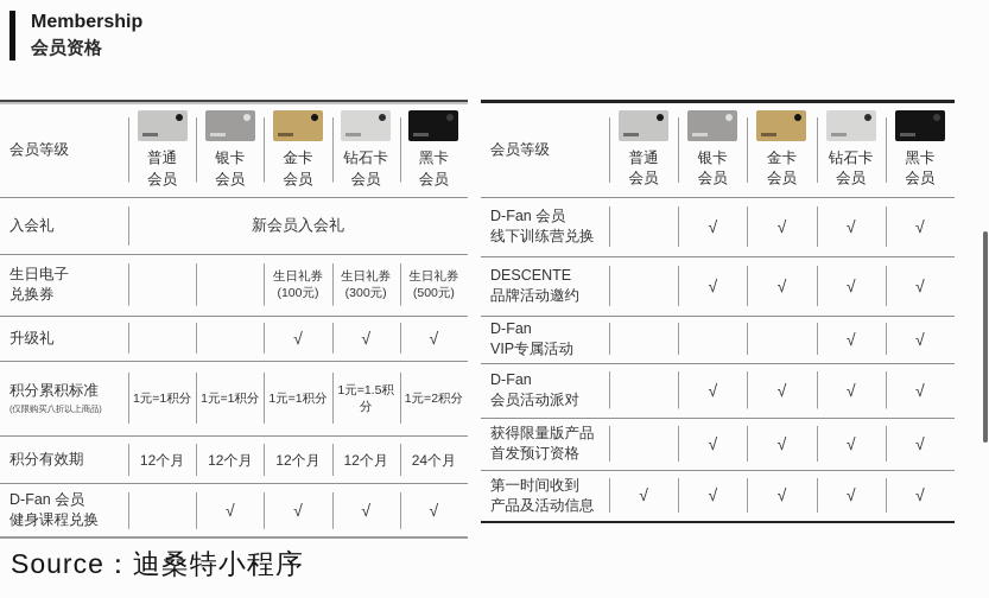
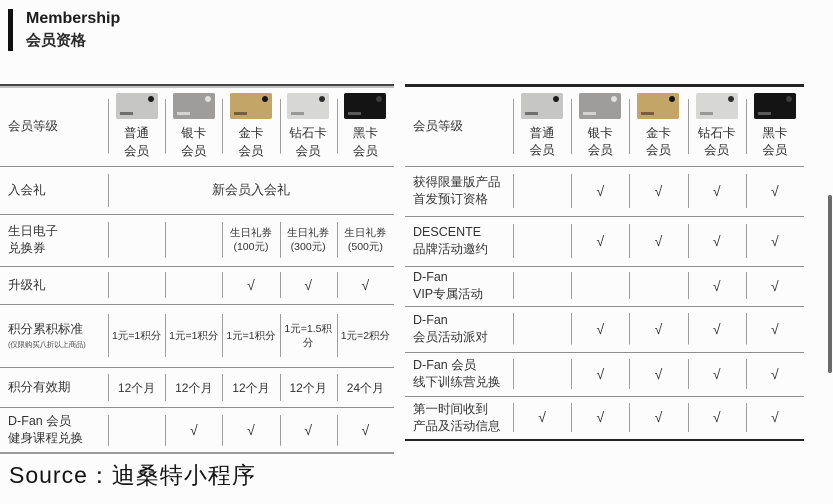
  Membership
  会员资格
  会员等级	普通 会员	银卡 会员	金卡 会员	钻石卡 会员	黑卡 会员
  入会礼	新会员入会礼
  生日电子 兑换券			生日礼券 (100元)	生日礼券 (300元)	生日礼券 (500元)
  升级礼			√	√	√
  积分累积标准 (仅限购买八折以上商品)	1元=1积分	1元=1积分	1元=1积分	1元=1.5积分	1元=2积分
  积分有效期	12个月	12个月	12个月	12个月	24个月
  D-Fan 会员 健身课程兑换		√	√	√	√
  会员等级	普通 会员	银卡 会员	金卡 会员	钻石卡 会员	黑卡 会员
- D-Fan 会员 线下训练营兑换		√	√	√	√
+ 获得限量版产品 首发预订资格		√	√	√	√
  DESCENTE 品牌活动邀约		√	√	√	√
  D-Fan VIP专属活动				√	√
  D-Fan 会员活动派对		√	√	√	√
- 获得限量版产品 首发预订资格		√	√	√	√
+ D-Fan 会员 线下训练营兑换		√	√	√	√
  第一时间收到 产品及活动信息	√	√	√	√	√
  Source：迪桑特小程序
